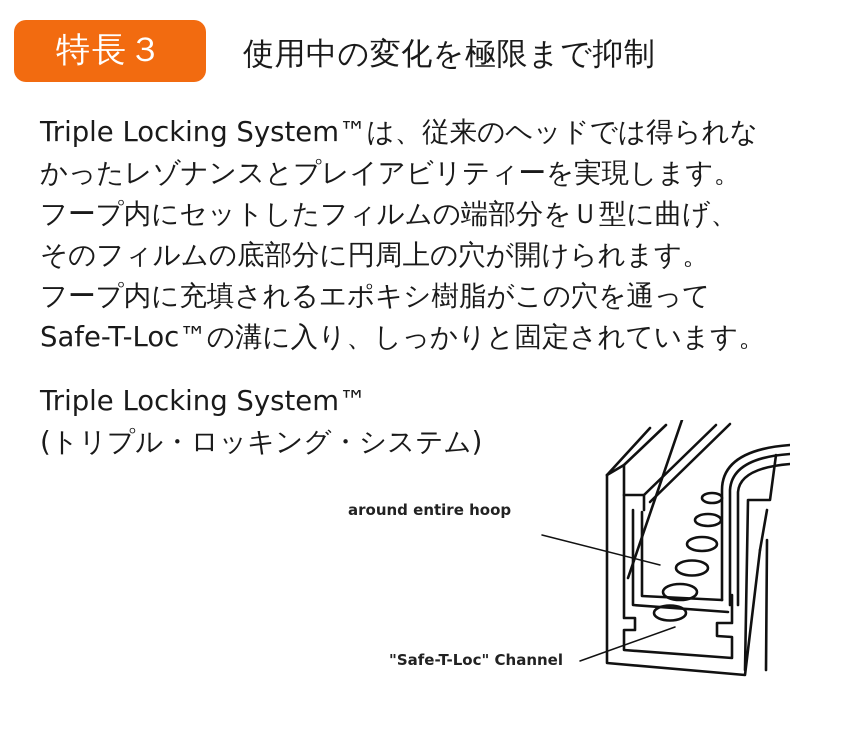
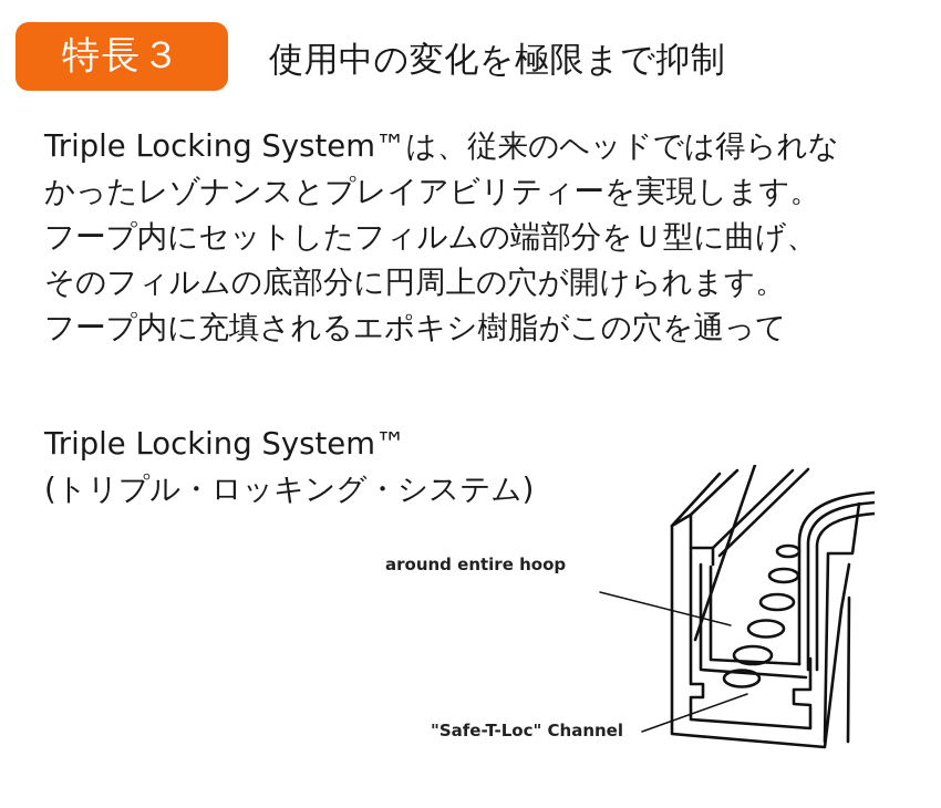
  特長３
  使用中の変化を極限まで抑制
  Triple Locking System™は、従来のヘッドでは得られな
  かったレゾナンスとプレイアビリティーを実現します。
  フープ内にセットしたフィルムの端部分をＵ型に曲げ、
  そのフィルムの底部分に円周上の穴が開けられます。
  フープ内に充填されるエポキシ樹脂がこの穴を通って
- Safe-T-Loc™の溝に入り、しっかりと固定されています。
  Triple Locking System™
  (トリプル・ロッキング・システム)
  around entire hoop
  "Safe-T-Loc" Channel
